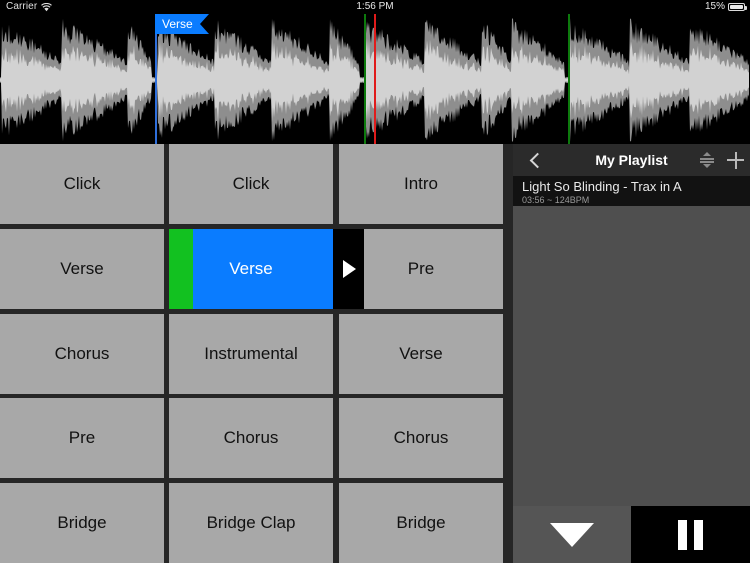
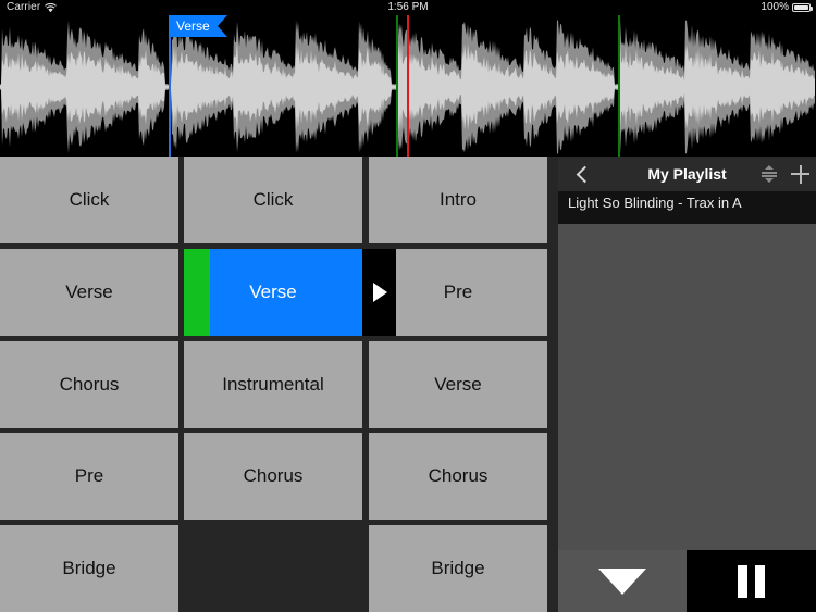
  Carrier
  1:56 PM
- 15%
+ 100%
  Verse
  Click
  Click
  Intro
  Verse
  Verse
  Pre
  Chorus
  Instrumental
  Verse
  Pre
  Chorus
  Chorus
  Bridge
- Bridge Clap
  Bridge
  My Playlist
  Light So Blinding - Trax in A
- 03:56 ~ 124BPM
